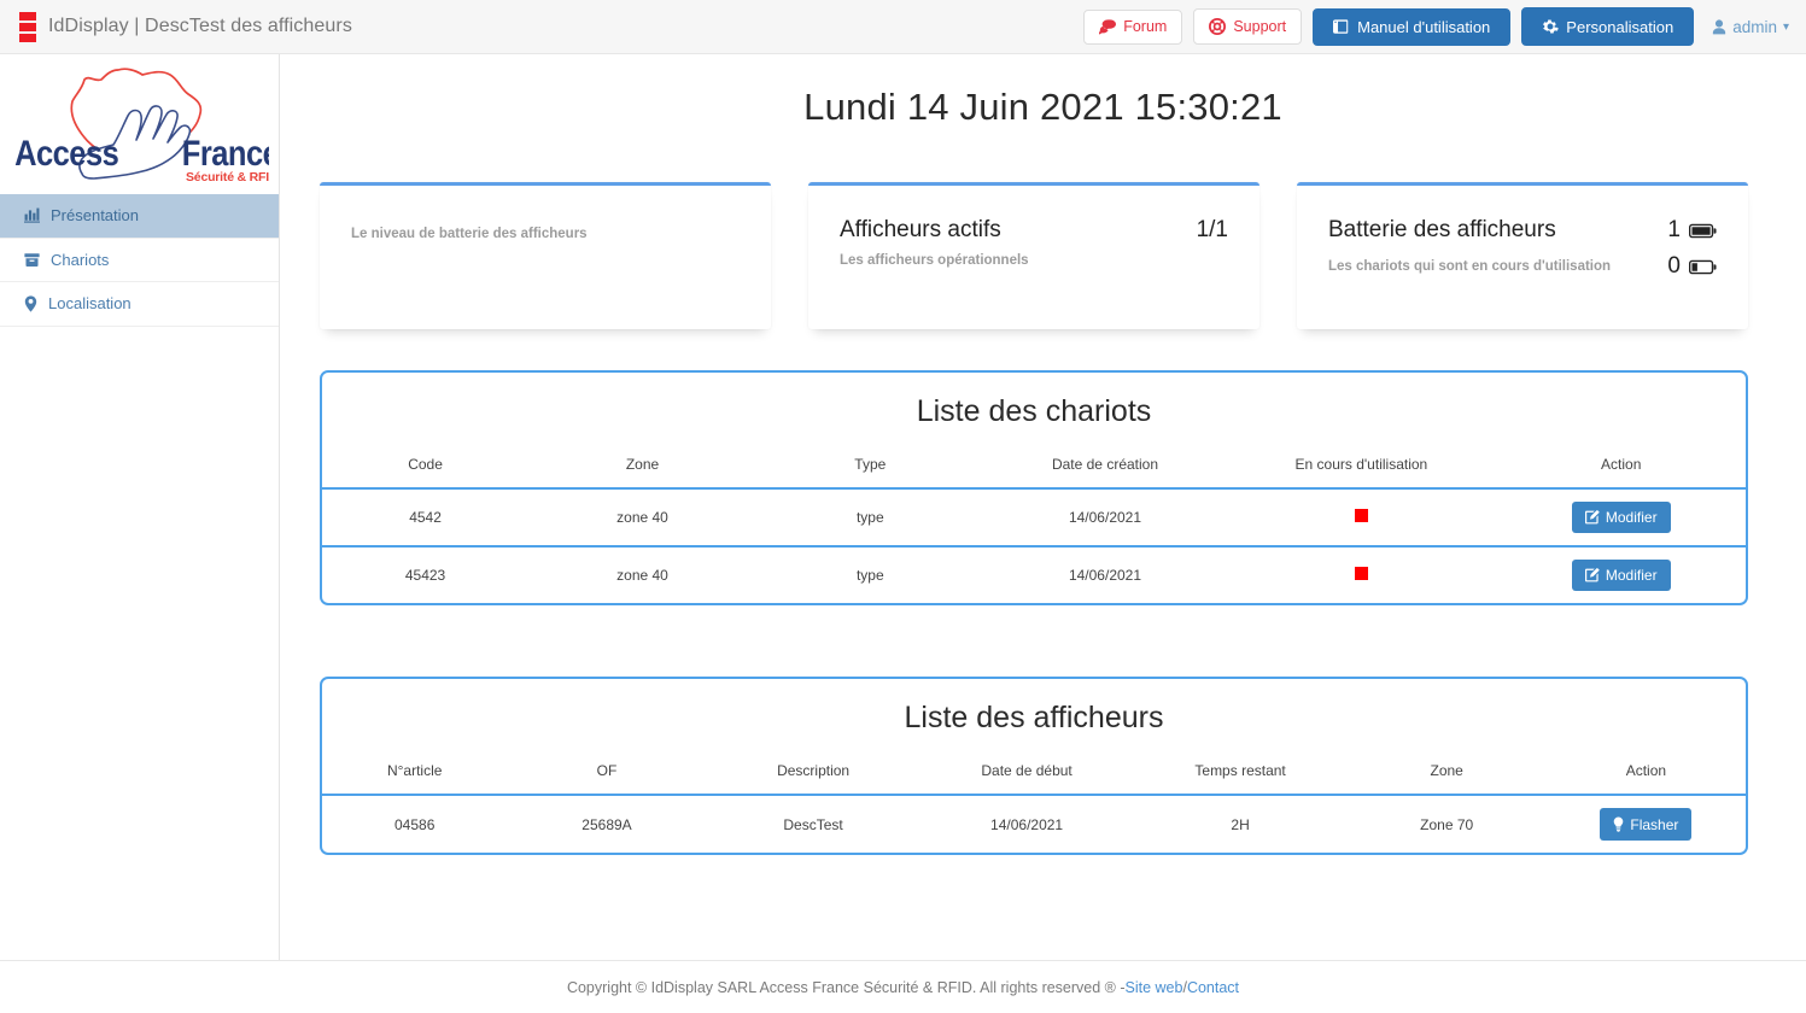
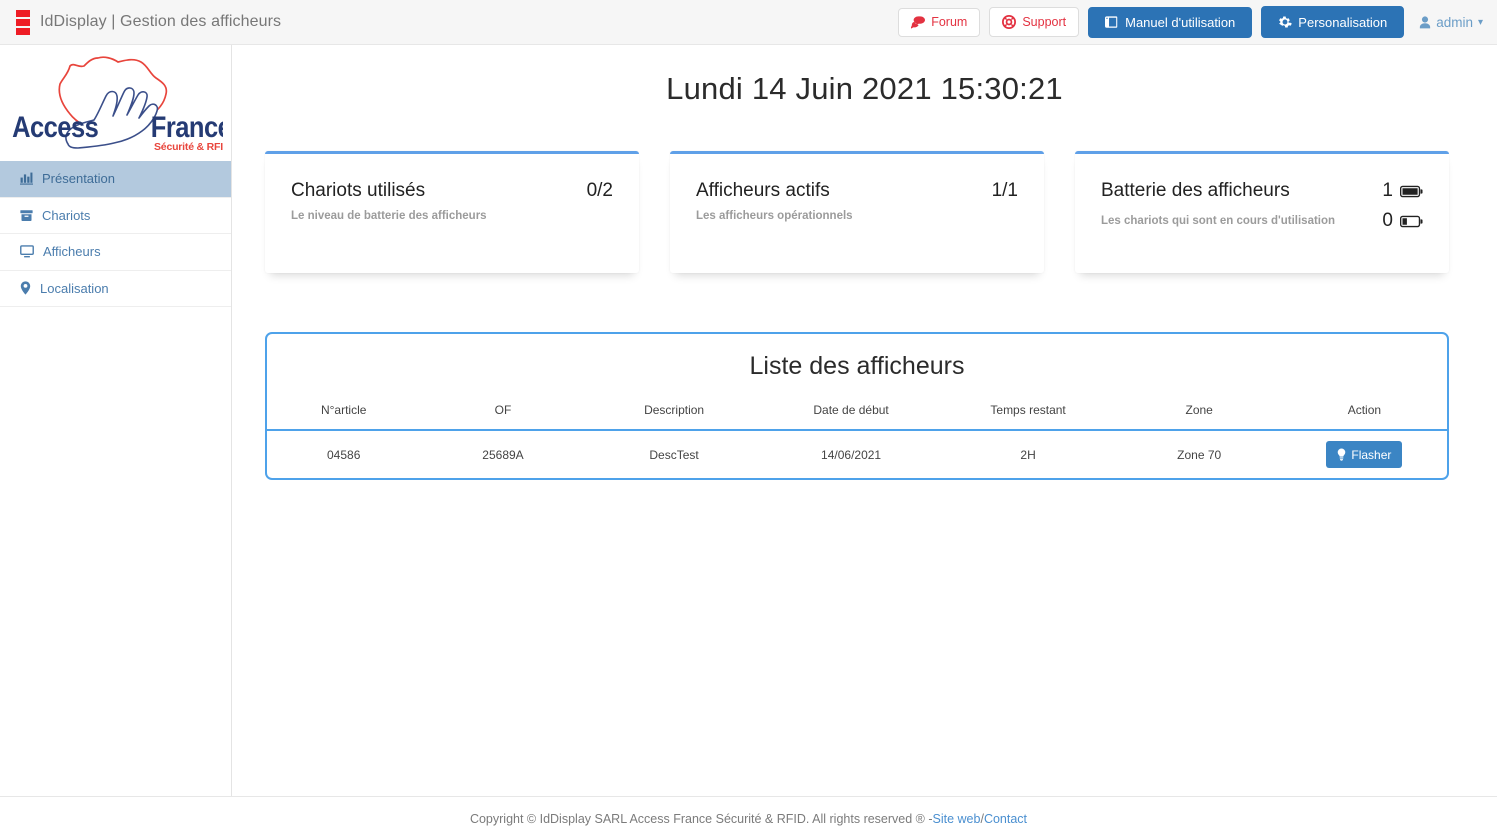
- IdDisplay | DescTest des afficheurs
+ IdDisplay | Gestion des afficheurs
  Forum
  Support
  Manuel d'utilisation
  Personalisation
  admin
  ▾
  Access
  Franc
  Sécurité & RFI
  Présentation
  Chariots
+ Afficheurs
  Localisation
  Lundi 14 Juin 2021 15:30:21
+ Chariots utilisés
+ 0/2
  Le niveau de batterie des afficheurs
  Afficheurs actifs
  1/1
  Les afficheurs opérationnels
  Batterie des afficheurs
  1
  Les chariots qui sont en cours d'utilisation
  0
- Liste des chariots
- Code	Zone	Type	Date de création	En cours d'utilisation	Action
- 4542	zone 40	type	14/06/2021		Modifier
- 45423	zone 40	type	14/06/2021		Modifier
  Liste des afficheurs
  N°article	OF	Description	Date de début	Temps restant	Zone	Action
  04586	25689A	DescTest	14/06/2021	2H	Zone 70	Flasher
  Copyright © IdDisplay SARL Access France Sécurité & RFID. All rights reserved ® -
  Site web
  /
  Contact
